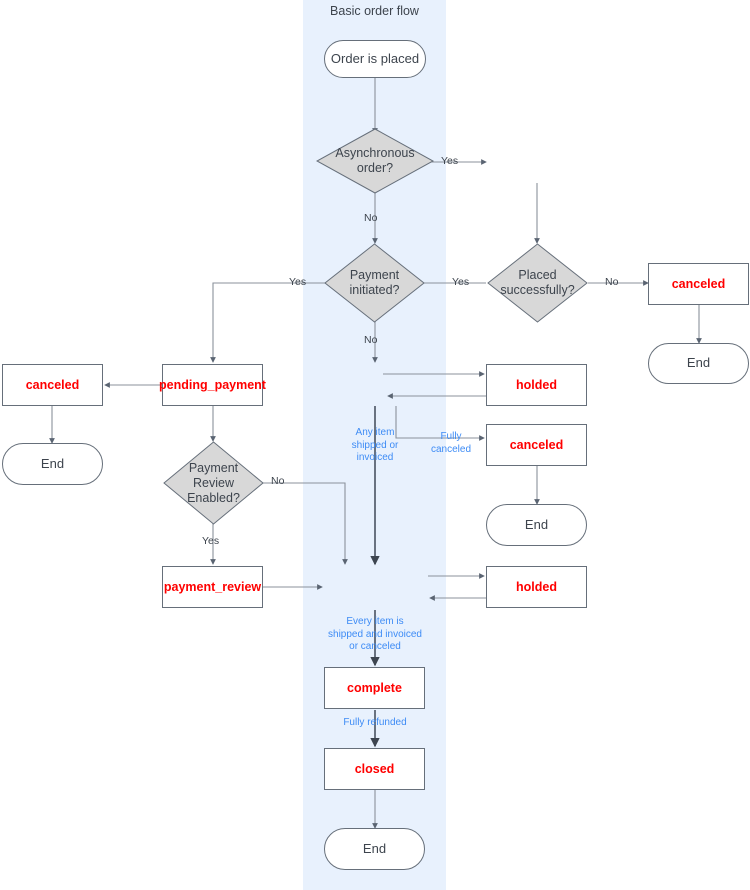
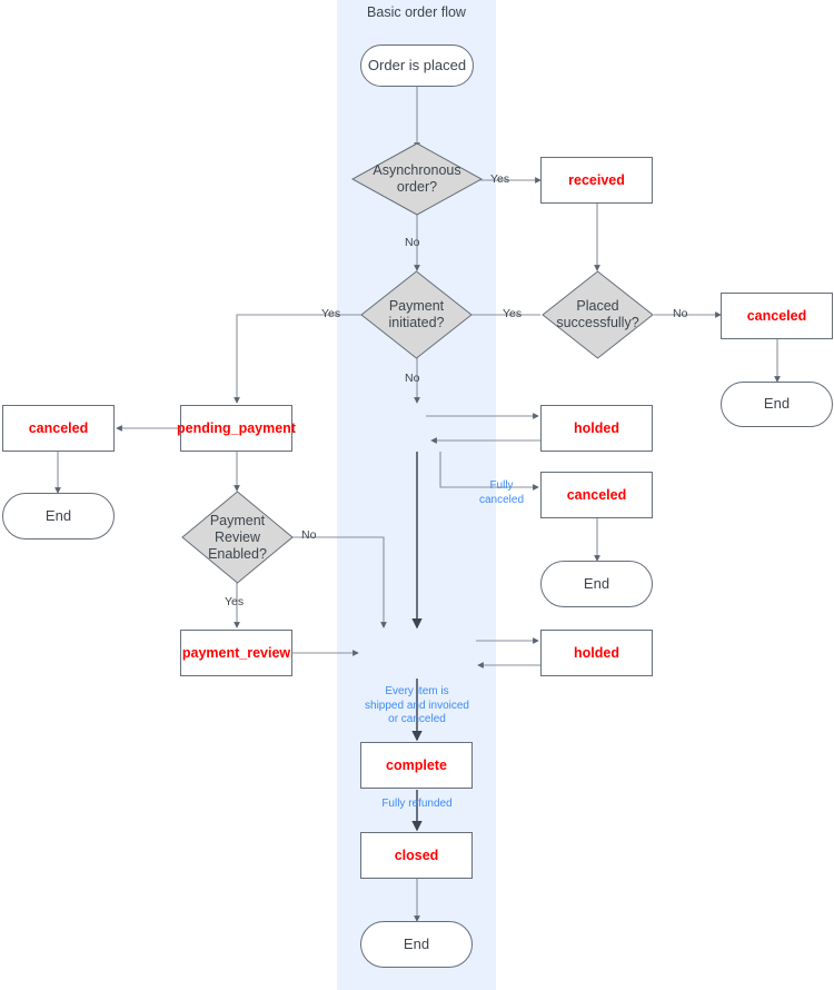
  Basic order flow
  Order is placed
  Asynchronous
  order?
+ received
  Placed
  successfully?
  canceled
  End
  Payment
  initiated?
  pending_payment
  canceled
  End
  Payment
  Review
  Enabled?
  payment_review
  holded
  canceled
  End
  holded
  complete
  closed
  End
  Yes
  No
  Yes
  No
  Yes
  No
  No
  Yes
- Any item
- shipped or
- invoiced
  Fully
  canceled
  Every item is
  shipped and invoiced
  or canceled
  Fully refunded
